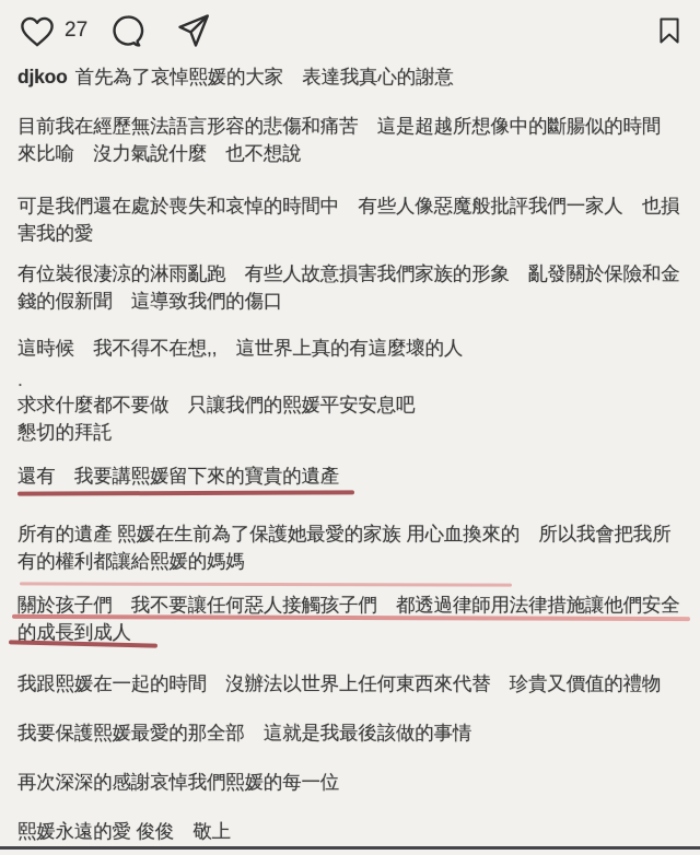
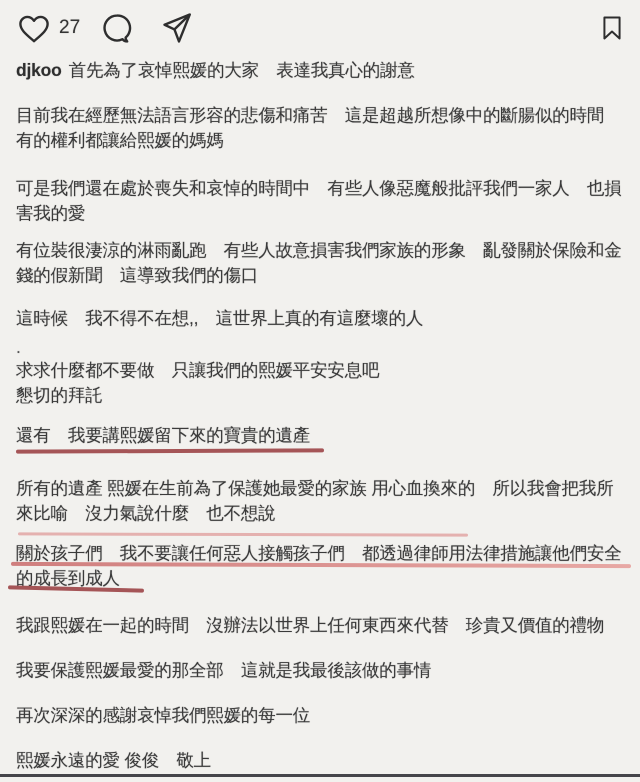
  27
  djkoo 首先為了哀悼熙媛的大家 表達我真心的謝意
  目前我在經歷無法語言形容的悲傷和痛苦 這是超越所想像中的斷腸似的時間
- 來比喻 沒力氣說什麼 也不想說
+ 有的權利都讓給熙媛的媽媽
  可是我們還在處於喪失和哀悼的時間中 有些人像惡魔般批評我們一家人 也損
  害我的愛
  有位裝很淒涼的淋雨亂跑 有些人故意損害我們家族的形象 亂發關於保險和金
  錢的假新聞 這導致我們的傷口
  這時候 我不得不在想,, 這世界上真的有這麼壞的人
  .
  求求什麼都不要做 只讓我們的熙媛平安安息吧
  懇切的拜託
  還有 我要講熙媛留下來的寶貴的遺產
  所有的遺產 熙媛在生前為了保護她最愛的家族 用心血換來的 所以我會把我所
- 有的權利都讓給熙媛的媽媽
+ 來比喻 沒力氣說什麼 也不想說
  關於孩子們 我不要讓任何惡人接觸孩子們 都透過律師用法律措施讓他們安全
  的成長到成人
  我跟熙媛在一起的時間 沒辦法以世界上任何東西來代替 珍貴又價值的禮物
  我要保護熙媛最愛的那全部 這就是我最後該做的事情
  再次深深的感謝哀悼我們熙媛的每一位
  熙媛永遠的愛 俊俊 敬上
